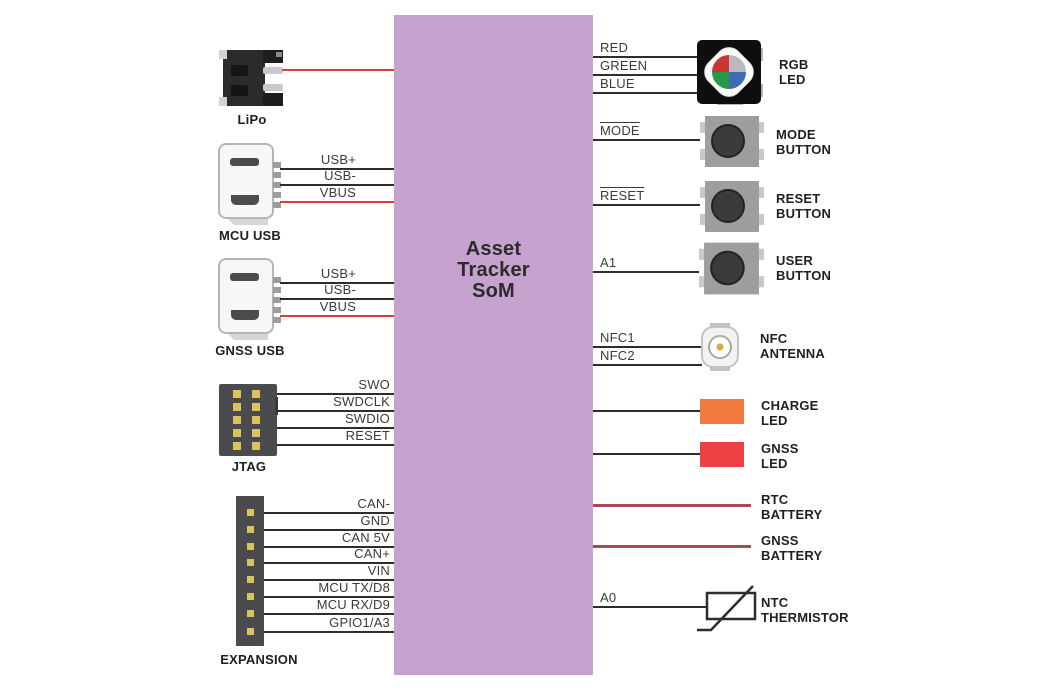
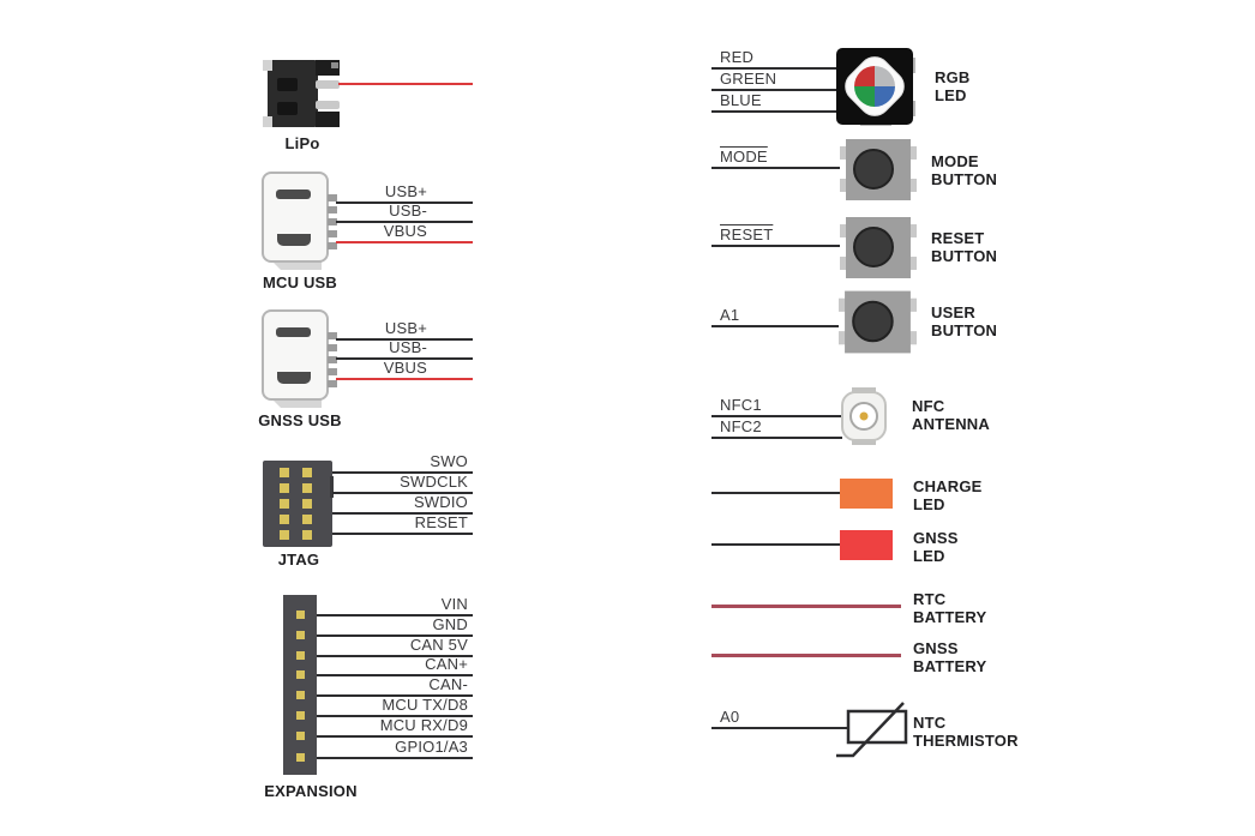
- Asset
- Tracker
- SoM
  LiPo
  USB+
  USB-
  VBUS
  MCU USB
  USB+
  USB-
  VBUS
  GNSS USB
  SWO
  SWDCLK
  SWDIO
  RESET
  JTAG
- CAN-
+ VIN
  GND
  CAN 5V
  CAN+
- VIN
+ CAN-
  MCU TX/D8
  MCU RX/D9
  GPIO1/A3
  EXPANSION
  RED
  GREEN
  BLUE
  RGB
  LED
  MODE
  MODE
  BUTTON
  RESET
  RESET
  BUTTON
  A1
  USER
  BUTTON
  NFC1
  NFC2
  NFC
  ANTENNA
  CHARGE
  LED
  GNSS
  LED
  RTC
  BATTERY
  GNSS
  BATTERY
  A0
  NTC
  THERMISTOR
